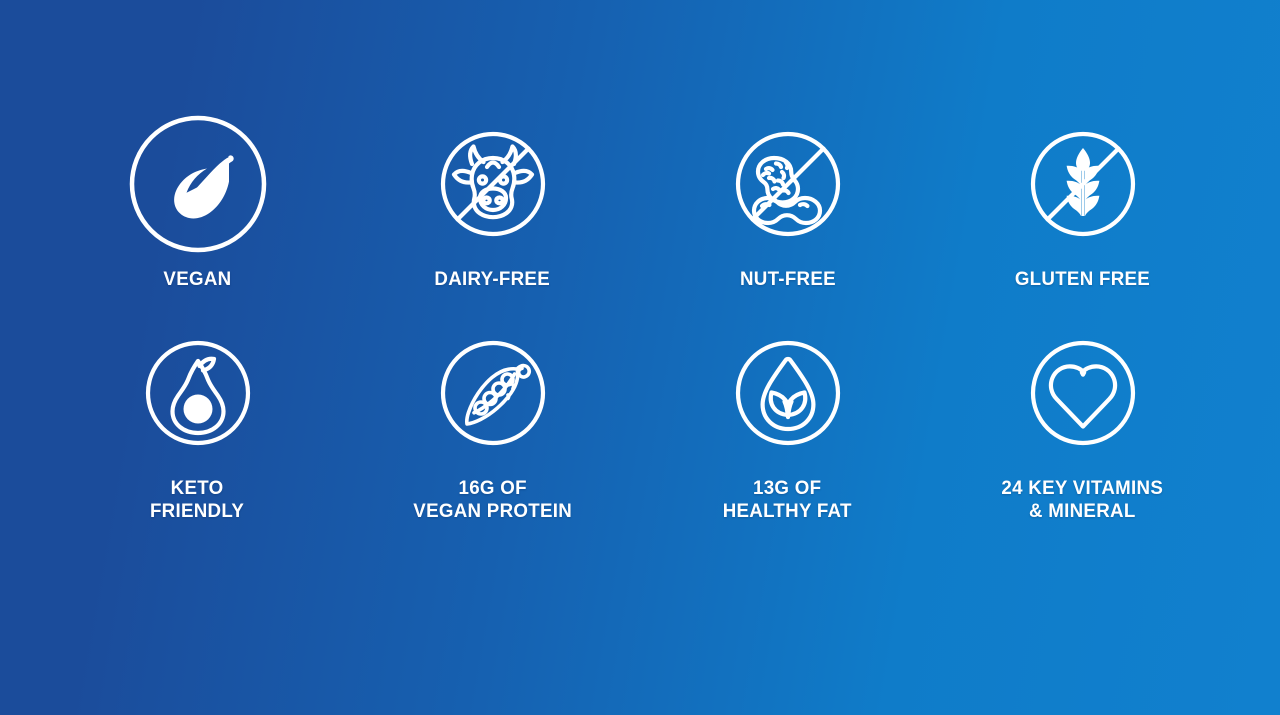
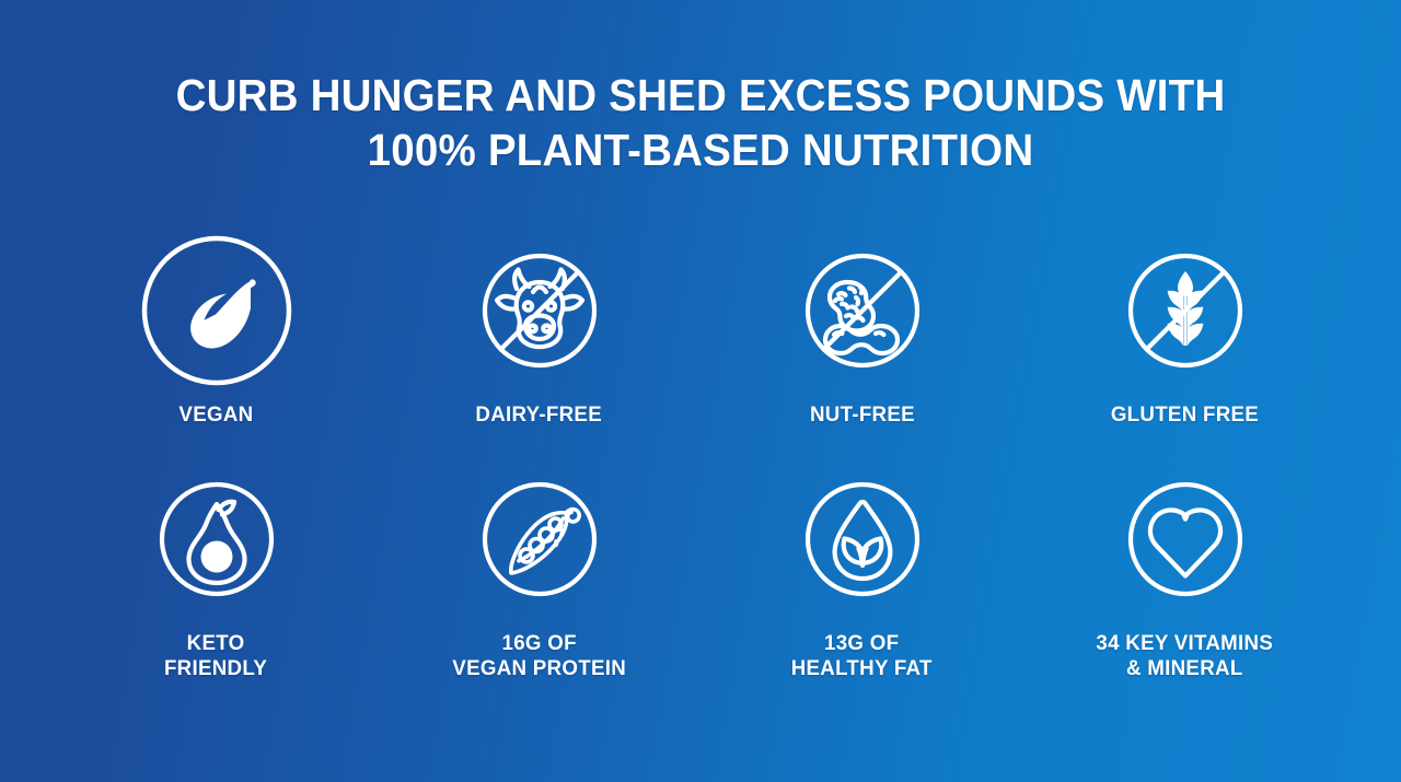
+ CURB HUNGER AND SHED EXCESS POUNDS WITH
+ 100% PLANT-BASED NUTRITION
  VEGAN
  DAIRY-FREE
  NUT-FREE
  GLUTEN FREE
  KETO
  FRIENDLY
  16G OF
  VEGAN PROTEIN
  13G OF
  HEALTHY FAT
- 24 KEY VITAMINS
+ 34 KEY VITAMINS
  & MINERAL
